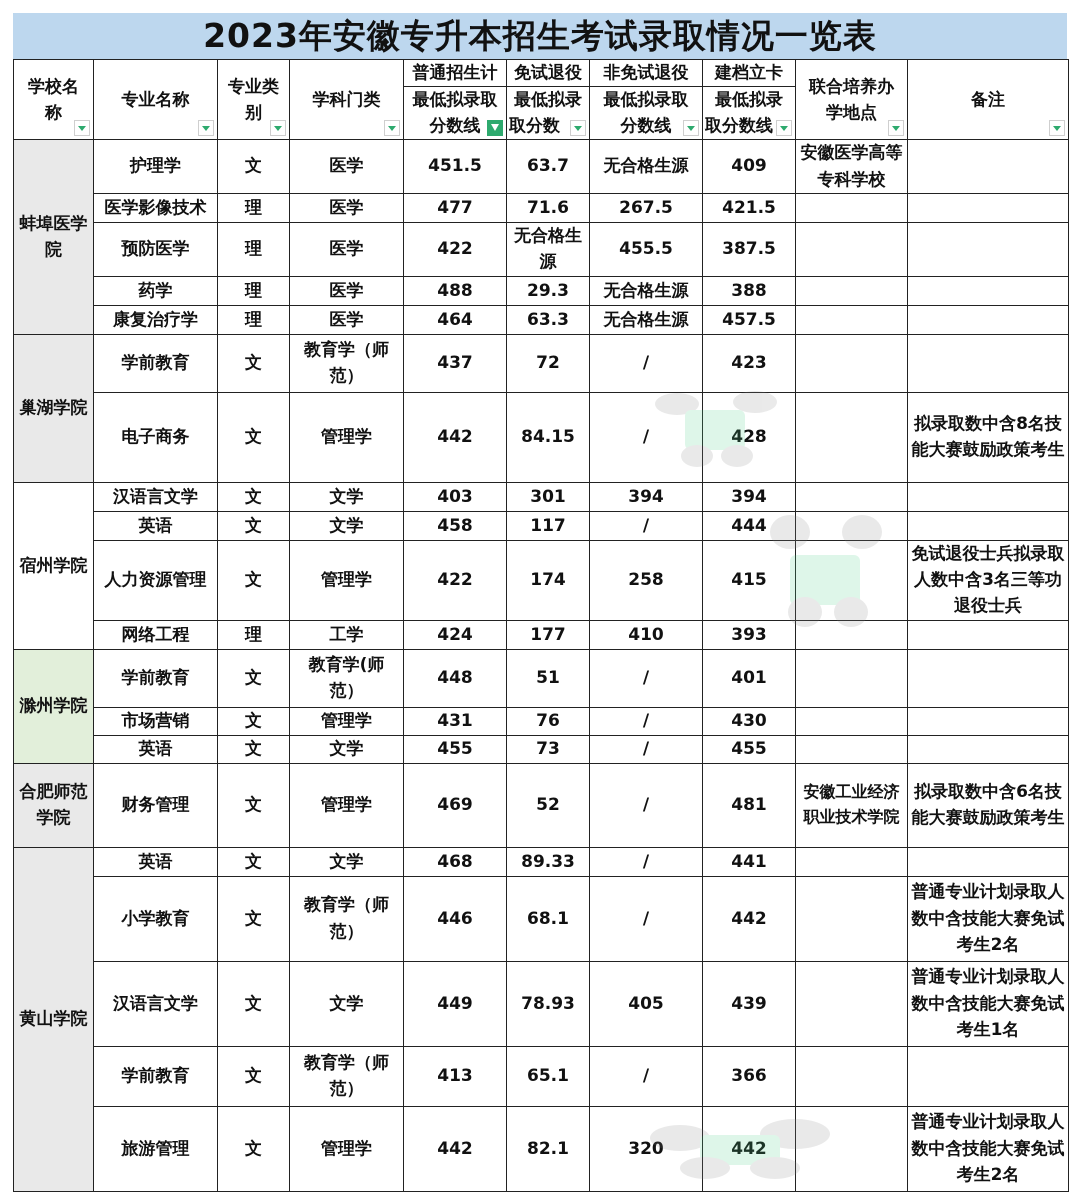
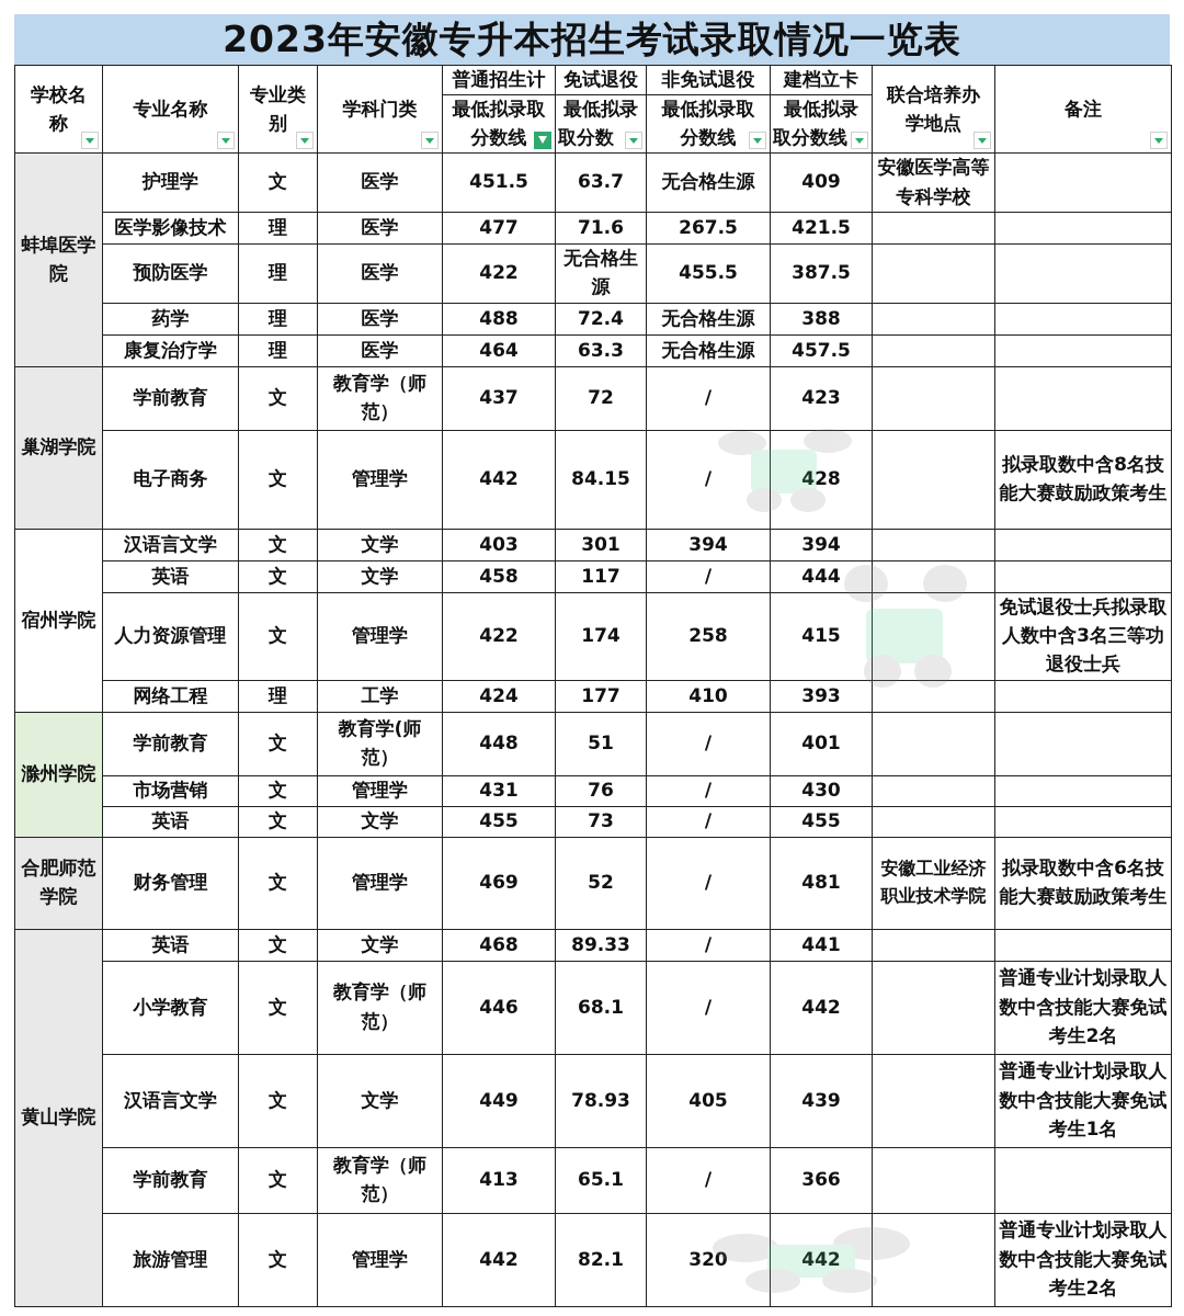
  2023年安徽专升本招生考试录取情况一览表
  学校名 称	专业名称	专业类 别	学科门类	普通招生计	免试退役	非免试退役	建档立卡	联合培养办 学地点	备注
  最低拟录取 分数线	最低拟录 取分数	最低拟录取 分数线	最低拟录 取分数线
  蚌埠医学院	护理学	文	医学	451.5	63.7	无合格生源	409	安徽医学高等专科学校
  医学影像技术	理	医学	477	71.6	267.5	421.5
  预防医学	理	医学	422	无合格生源	455.5	387.5
- 药学	理	医学	488	29.3	无合格生源	388
+ 药学	理	医学	488	72.4	无合格生源	388
  康复治疗学	理	医学	464	63.3	无合格生源	457.5
  巢湖学院	学前教育	文	教育学（师范）	437	72	/	423
  电子商务	文	管理学	442	84.15	/	428		拟录取数中含8名技能大赛鼓励政策考生
  宿州学院	汉语言文学	文	文学	403	301	394	394
  英语	文	文学	458	117	/	444
  人力资源管理	文	管理学	422	174	258	415		免试退役士兵拟录取人数中含3名三等功退役士兵
  网络工程	理	工学	424	177	410	393
  滁州学院	学前教育	文	教育学(师范）	448	51	/	401
  市场营销	文	管理学	431	76	/	430
  英语	文	文学	455	73	/	455
  合肥师范学院	财务管理	文	管理学	469	52	/	481	安徽工业经济职业技术学院	拟录取数中含6名技能大赛鼓励政策考生
  黄山学院	英语	文	文学	468	89.33	/	441
  小学教育	文	教育学（师范）	446	68.1	/	442		普通专业计划录取人数中含技能大赛免试考生2名
  汉语言文学	文	文学	449	78.93	405	439		普通专业计划录取人数中含技能大赛免试考生1名
  学前教育	文	教育学（师范）	413	65.1	/	366
  旅游管理	文	管理学	442	82.1	320	442		普通专业计划录取人数中含技能大赛免试考生2名
